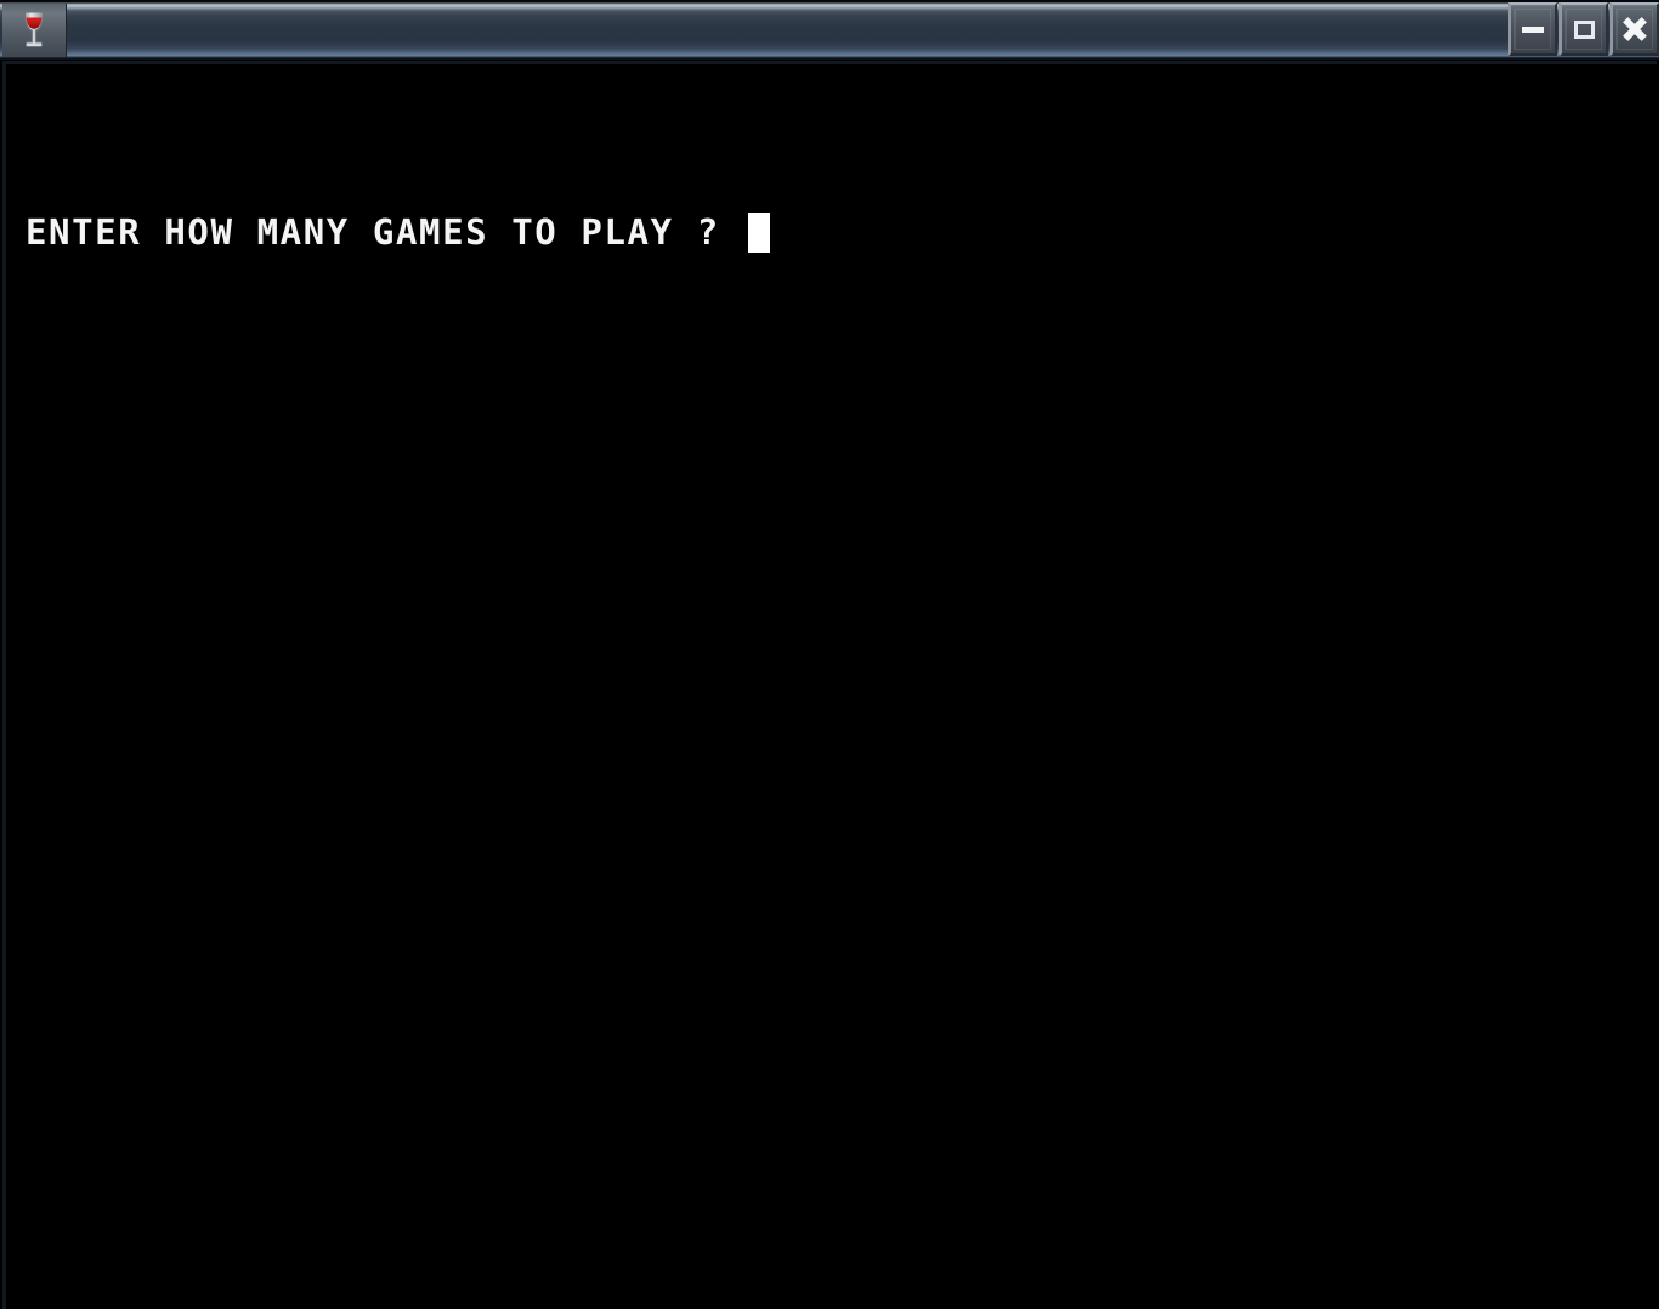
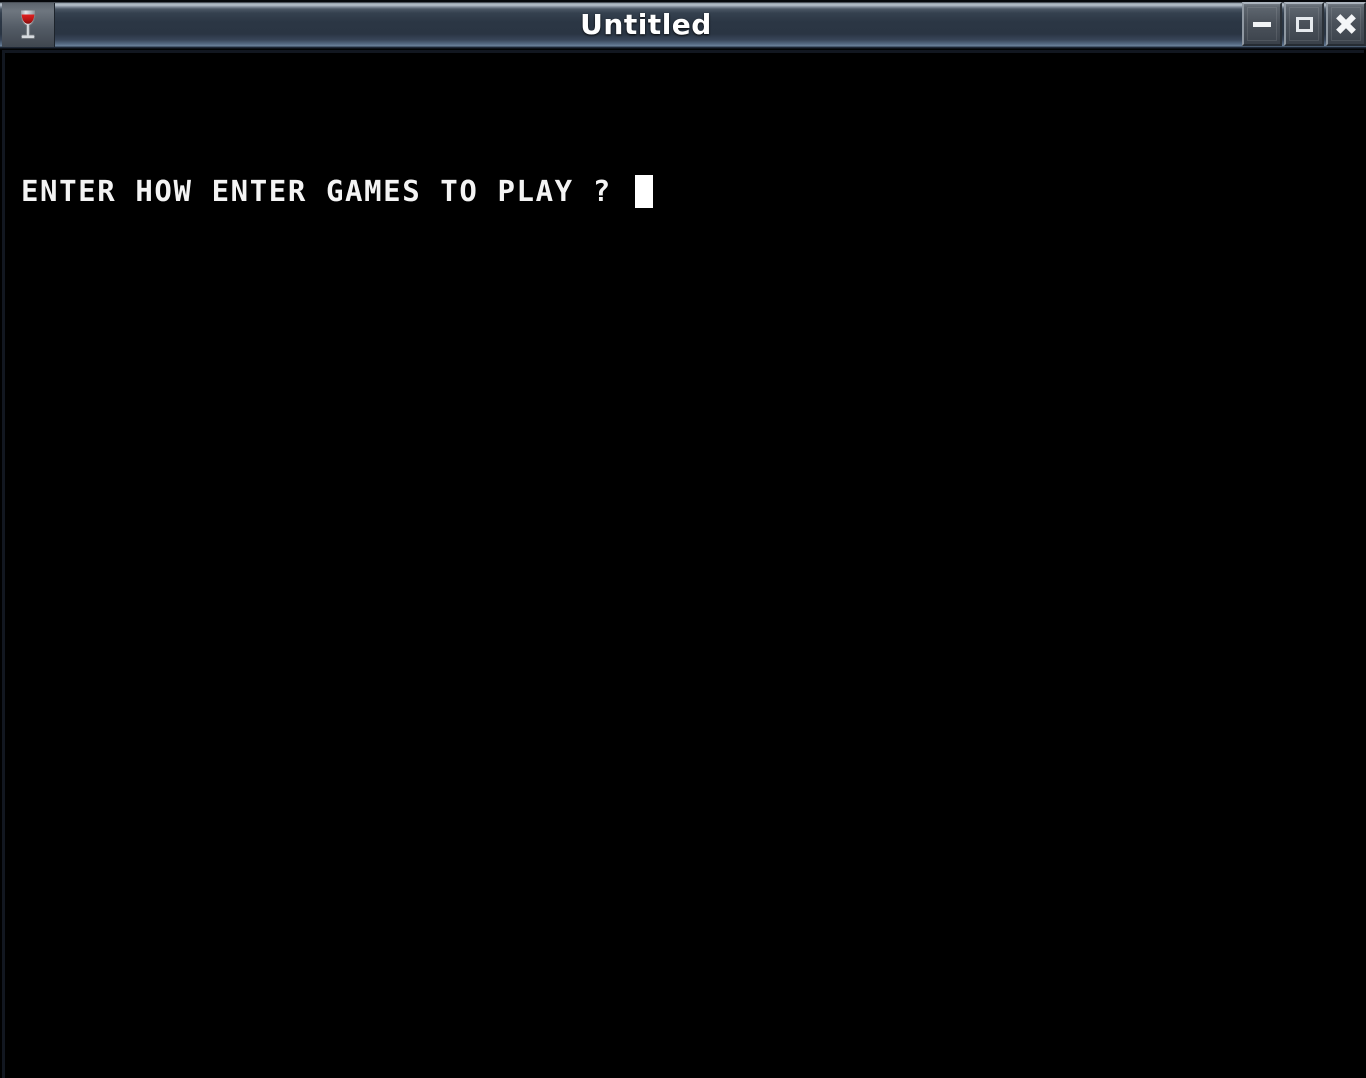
+ Untitled
- ENTER HOW MANY GAMES TO PLAY ?
+ ENTER HOW ENTER GAMES TO PLAY ?
